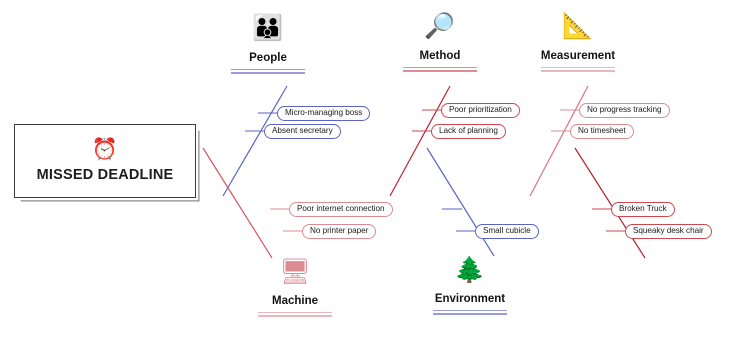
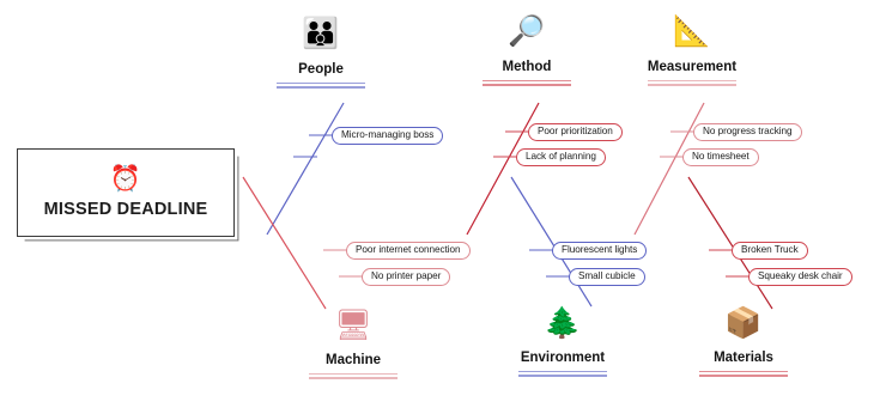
  ⏰
  MISSED DEADLINE
  👪
  People
  🔎
  Method
  📐
  Measurement
  🖥
  Machine
  🌲
  Environment
+ 📦
+ Materials
  Micro-managing boss
- Absent secretary
  Poor prioritization
  Lack of planning
  No progress tracking
  No timesheet
  Poor internet connection
  No printer paper
+ Fluorescent lights
  Small cubicle
  Broken Truck
  Squeaky desk chair
